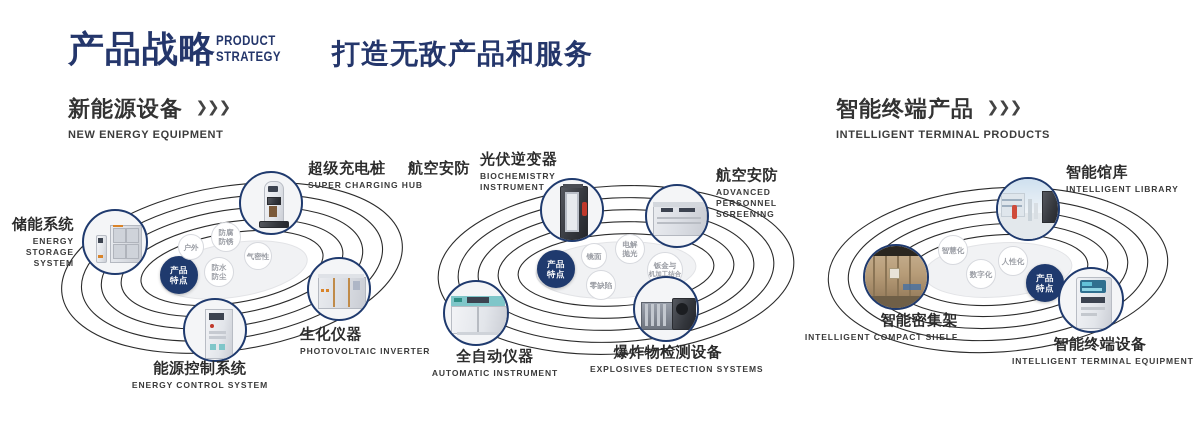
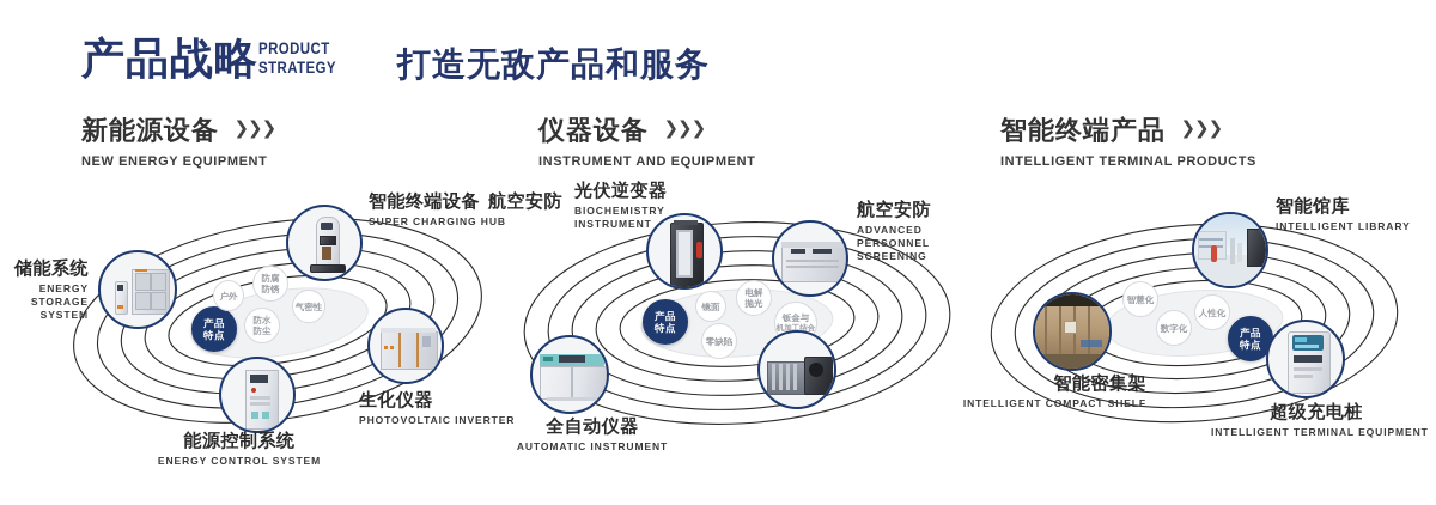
  产品战略
  PRODUCT
  STRATEGY
  打造无敌产品和服务
  新能源设备 ❯❯❯
  NEW ENERGY EQUIPMENT
+ 仪器设备 ❯❯❯
+ INSTRUMENT AND EQUIPMENT
  智能终端产品 ❯❯❯
  INTELLIGENT TERMINAL PRODUCTS
  产品
  特点
  户外
  防腐
  防锈
  防水
  防尘
  气密性
  储能系统
  ENERGY STORAGE SYSTEM
- 超级充电桩
+ 智能终端设备
  SUPER CHARGING HUB
  生化仪器
  PHOTOVOLTAIC INVERTER
  能源控制系统
  ENERGY CONTROL SYSTEM
  产品
  特点
  镜面
  电解
  抛光
  钣金与
  零缺陷
  航空安防
  光伏逆变器
  BIOCHEMISTRY INSTRUMENT
  航空安防
  ADVANCED PERSONNEL SCREENING
  全自动仪器
  AUTOMATIC INSTRUMENT
- 爆炸物检测设备
- EXPLOSIVES DETECTION SYSTEMS
  智慧化
  数字化
  人性化
  产品
  特点
  智能馆库
  INTELLIGENT LIBRARY
  智能密集架
  INTELLIGENT COMPACT SHELF
- 智能终端设备
+ 超级充电桩
  INTELLIGENT TERMINAL EQUIPMENT
